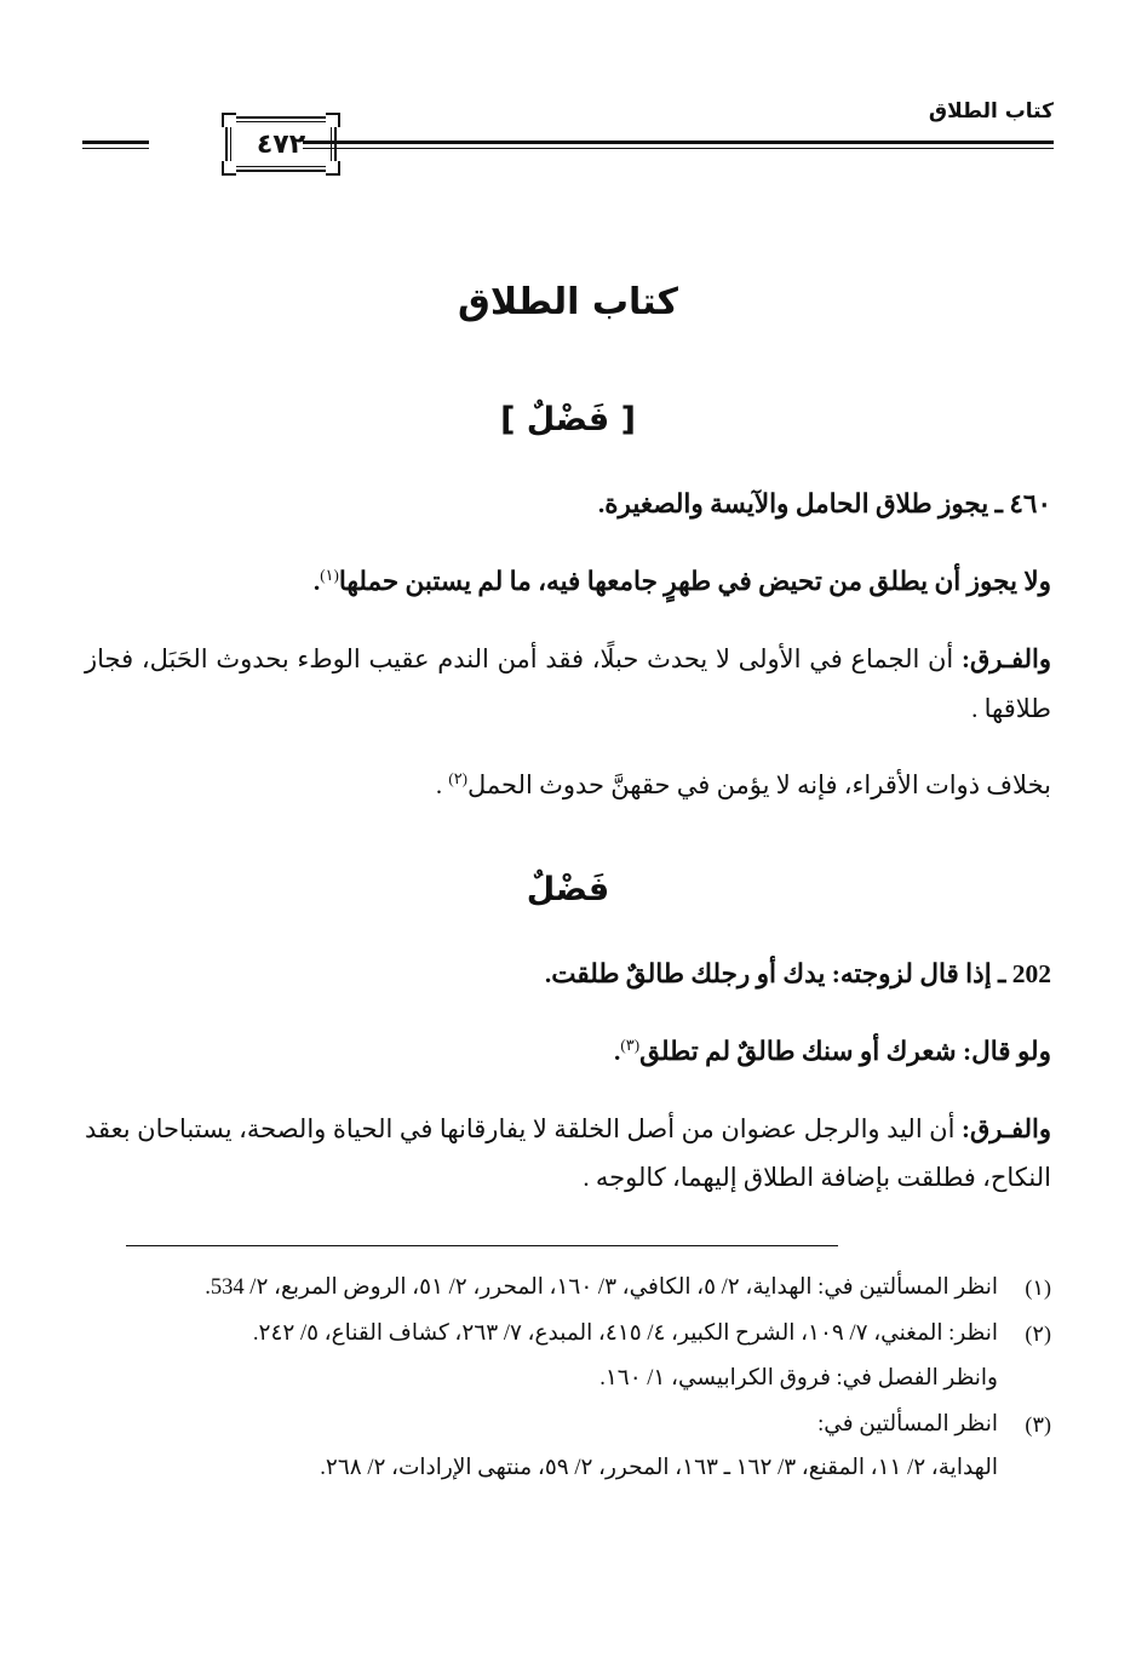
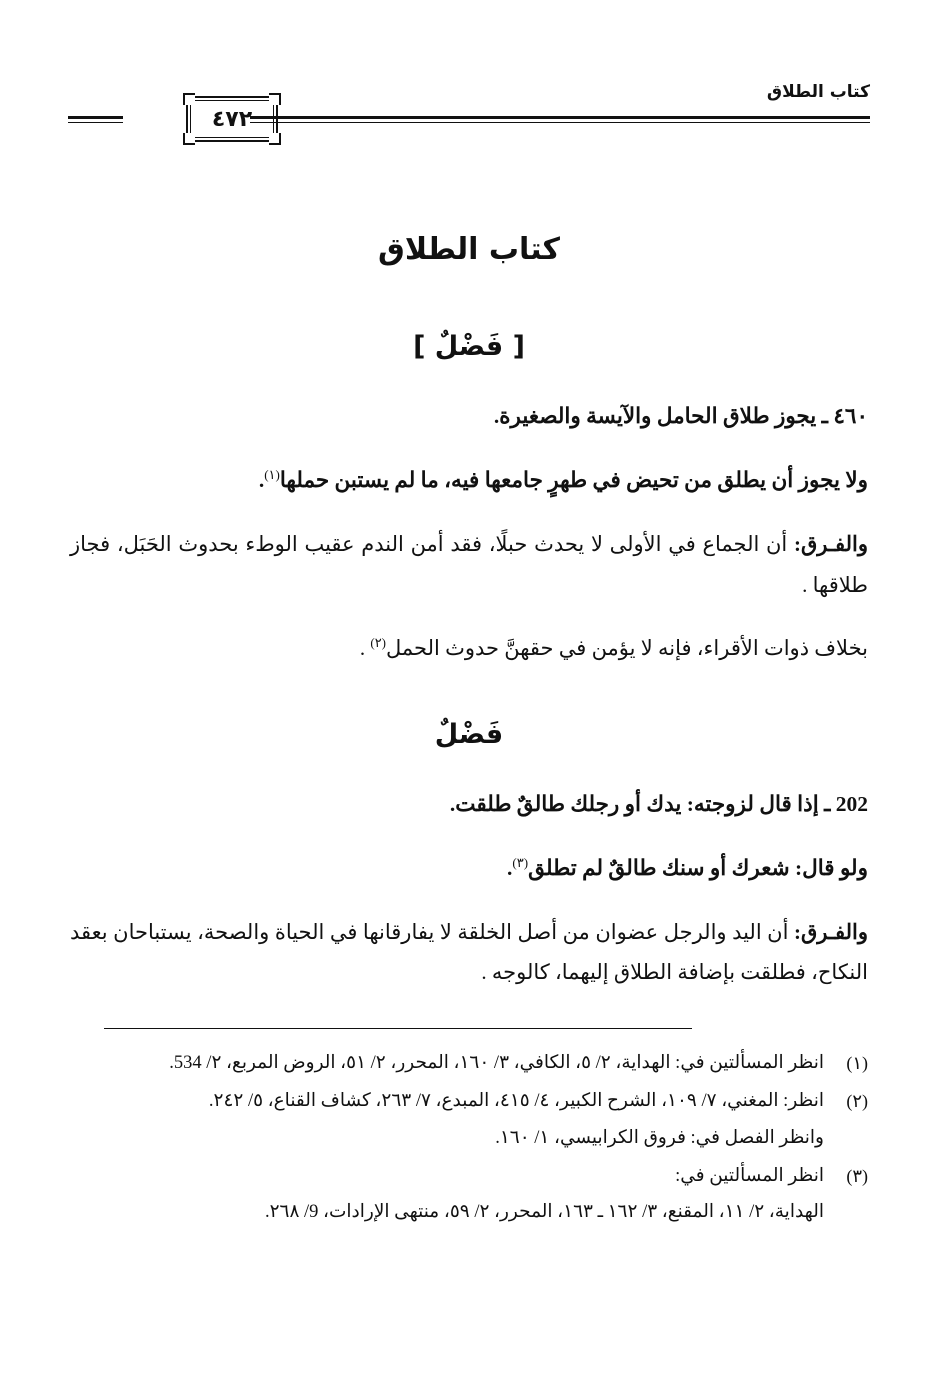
  كتاب الطلاق
  ٤٧٢
  كتاب الطلاق
  [ فَضْلٌ ]
  ٤٦٠ ـ يجوز طلاق الحامل والآيسة والصغيرة.
  ولا يجوز أن يطلق من تحيض في طهرٍ جامعها فيه، ما لم يستبن حملها(١).
  والفـرق: أن الجماع في الأولى لا يحدث حبلًا، فقد أمن الندم عقيب الوطء بحدوث الحَبَل، فجاز طلاقها .
  بخلاف ذوات الأقراء، فإنه لا يؤمن في حقهنَّ حدوث الحمل(٢) .
  فَضْلٌ
  202 ـ إذا قال لزوجته: يدك أو رجلك طالقٌ طلقت.
  ولو قال: شعرك أو سنك طالقٌ لم تطلق(٣).
  والفـرق: أن اليد والرجل عضوان من أصل الخلقة لا يفارقانها في الحياة والصحة، يستباحان بعقد النكاح، فطلقت بإضافة الطلاق إليهما، كالوجه .
  (١)
  انظر المسألتين في: الهداية، ٢/ ٥، الكافي، ٣/ ١٦٠، المحرر، ٢/ ٥١، الروض المربع، ٢/ 534.
  (٢)
  انظر: المغني، ٧/ ١٠٩، الشرح الكبير، ٤/ ٤١٥، المبدع، ٧/ ٢٦٣، كشاف القناع، ٥/ ٢٤٢.
  وانظر الفصل في: فروق الكرابيسي، ١/ ١٦٠.
  (٣)
  انظر المسألتين في:
- الهداية، ٢/ ١١، المقنع، ٣/ ١٦٢ ـ ١٦٣، المحرر، ٢/ ٥٩، منتهى الإرادات، ٢/ ٢٦٨.
+ الهداية، ٢/ ١١، المقنع، ٣/ ١٦٢ ـ ١٦٣، المحرر، ٢/ ٥٩، منتهى الإرادات، 9/ ٢٦٨.
